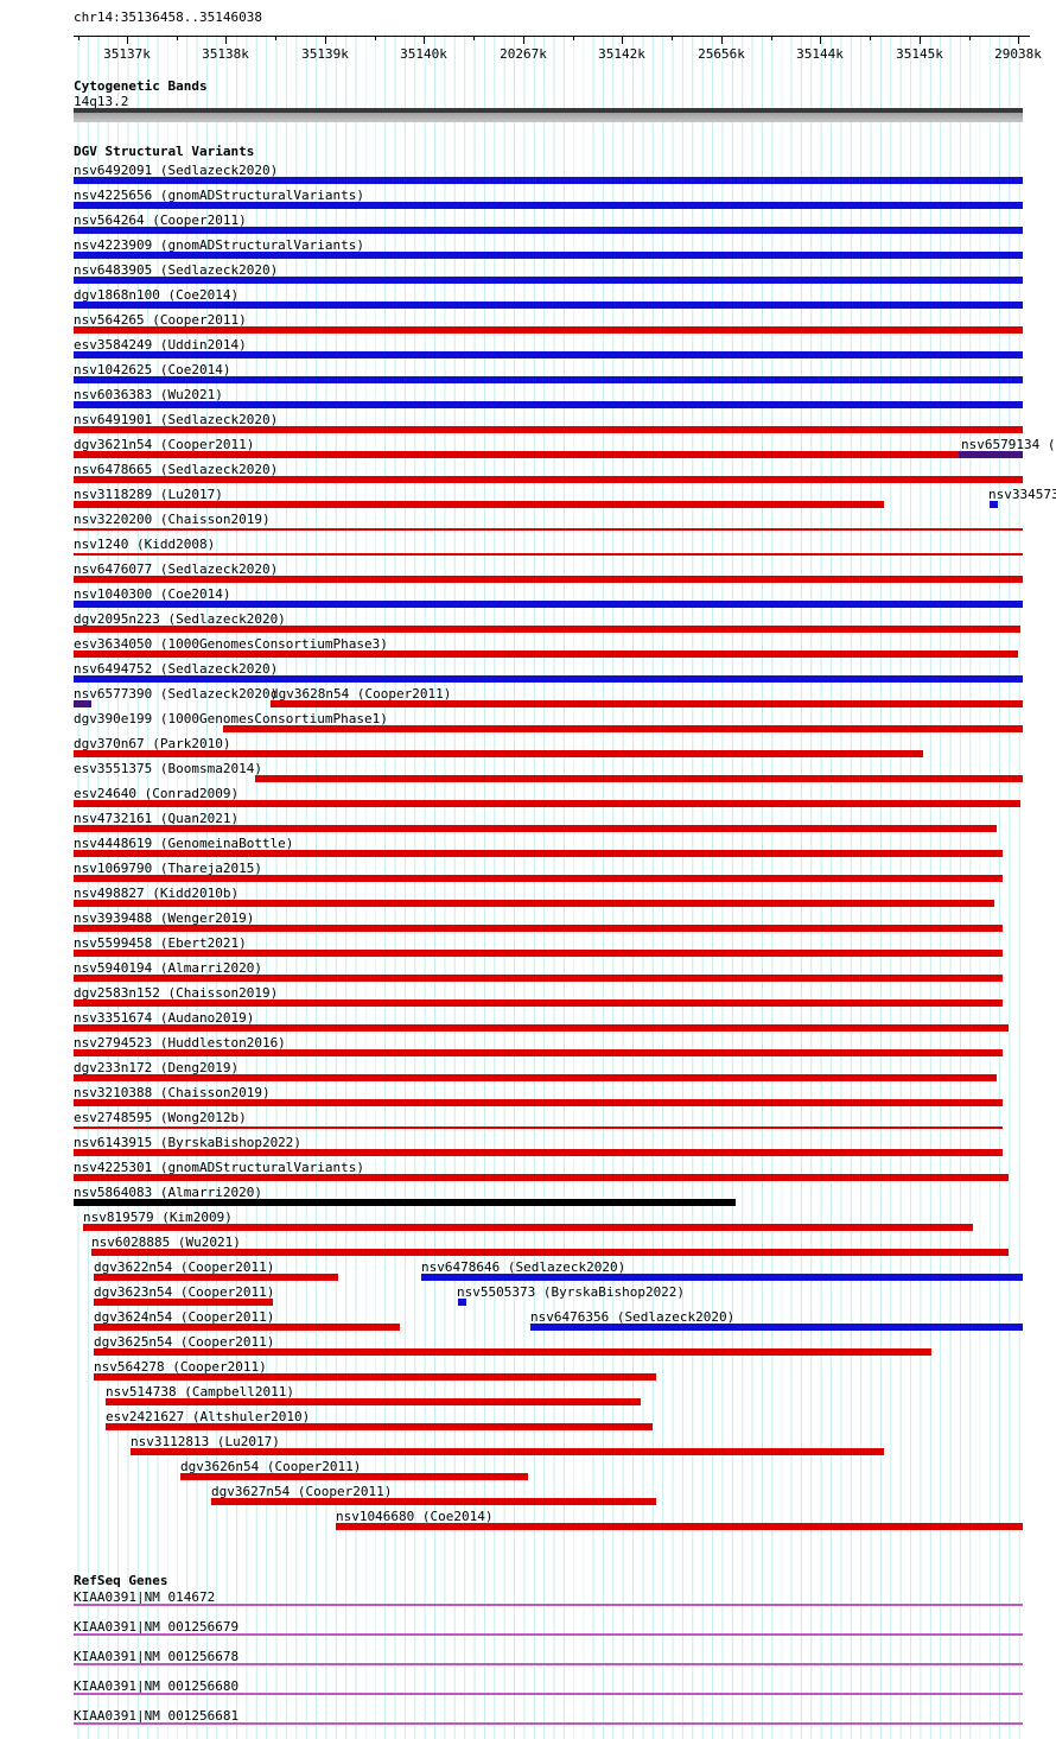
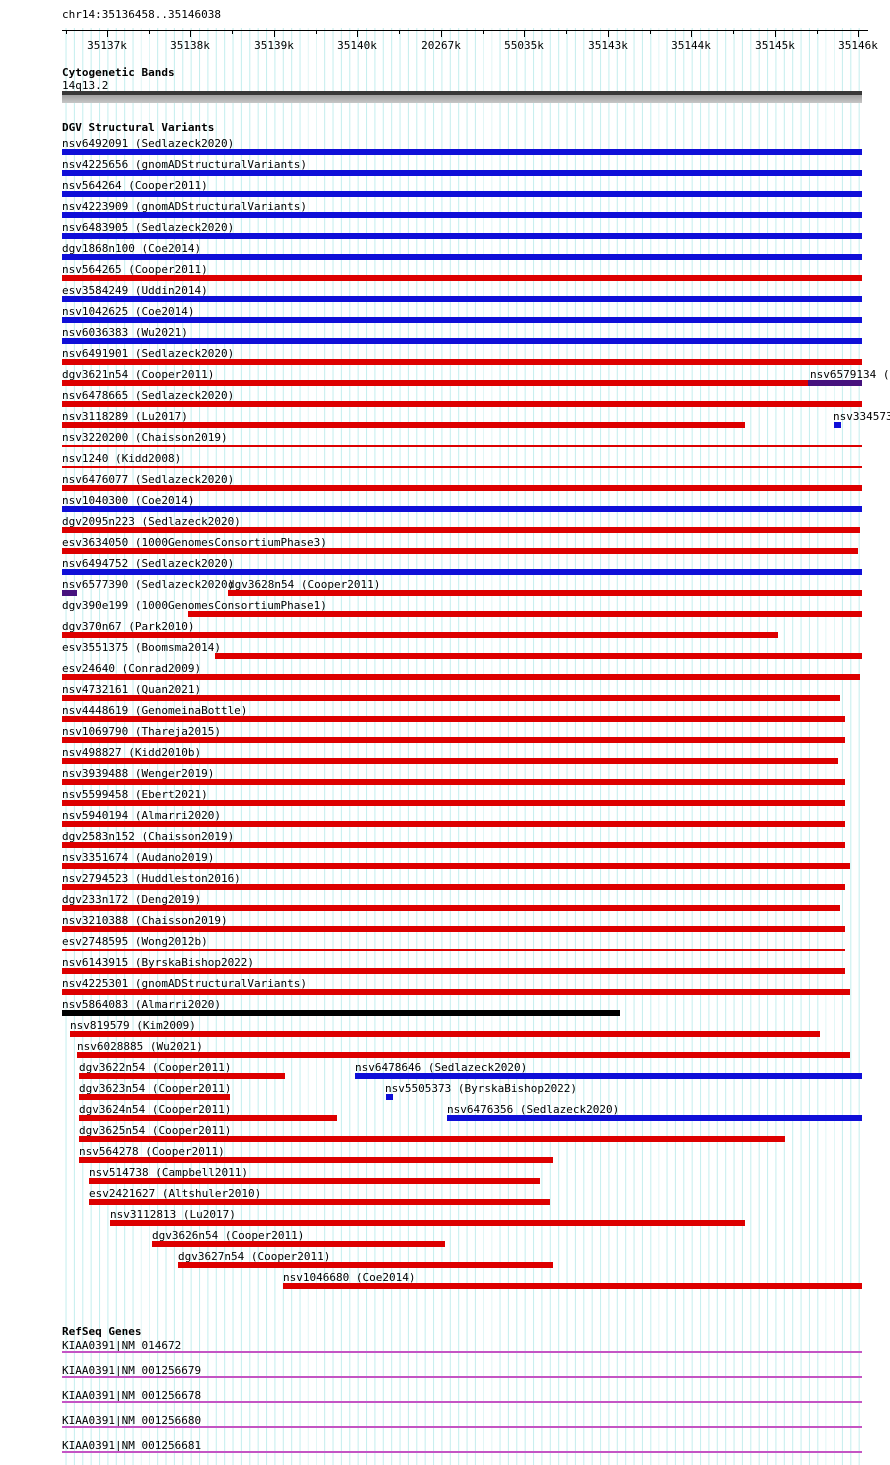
  chr14:35136458..35146038
  35137k
  35138k
  35139k
  35140k
  20267k
- 35142k
+ 55035k
- 25656k
+ 35143k
  35144k
  35145k
- 29038k
+ 35146k
  Cytogenetic Bands
  14q13.2
  DGV Structural Variants
  nsv6492091 (Sedlazeck2020)
  nsv4225656 (gnomADStructuralVariants)
  nsv564264 (Cooper2011)
  nsv4223909 (gnomADStructuralVariants)
  nsv6483905 (Sedlazeck2020)
  dgv1868n100 (Coe2014)
  nsv564265 (Cooper2011)
  esv3584249 (Uddin2014)
  nsv1042625 (Coe2014)
  nsv6036383 (Wu2021)
  nsv6491901 (Sedlazeck2020)
  dgv3621n54 (Cooper2011)
  nsv6579134 (
  nsv6478665 (Sedlazeck2020)
  nsv3118289 (Lu2017)
  nsv334573
  nsv3220200 (Chaisson2019)
  nsv1240 (Kidd2008)
  nsv6476077 (Sedlazeck2020)
  nsv1040300 (Coe2014)
  dgv2095n223 (Sedlazeck2020)
  esv3634050 (1000GenomesConsortiumPhase3)
  nsv6494752 (Sedlazeck2020)
  nsv6577390 (Sedlazeck2020)
  dgv3628n54 (Cooper2011)
  dgv390e199 (1000GenomesConsortiumPhase1)
  dgv370n67 (Park2010)
  esv3551375 (Boomsma2014)
  esv24640 (Conrad2009)
  nsv4732161 (Quan2021)
  nsv4448619 (GenomeinaBottle)
  nsv1069790 (Thareja2015)
  nsv498827 (Kidd2010b)
  nsv3939488 (Wenger2019)
  nsv5599458 (Ebert2021)
  nsv5940194 (Almarri2020)
  dgv2583n152 (Chaisson2019)
  nsv3351674 (Audano2019)
  nsv2794523 (Huddleston2016)
  dgv233n172 (Deng2019)
  nsv3210388 (Chaisson2019)
  esv2748595 (Wong2012b)
  nsv6143915 (ByrskaBishop2022)
  nsv4225301 (gnomADStructuralVariants)
  nsv5864083 (Almarri2020)
  nsv819579 (Kim2009)
  nsv6028885 (Wu2021)
  dgv3622n54 (Cooper2011)
  nsv6478646 (Sedlazeck2020)
  dgv3623n54 (Cooper2011)
  nsv5505373 (ByrskaBishop2022)
  dgv3624n54 (Cooper2011)
  nsv6476356 (Sedlazeck2020)
  dgv3625n54 (Cooper2011)
  nsv564278 (Cooper2011)
  nsv514738 (Campbell2011)
  esv2421627 (Altshuler2010)
  nsv3112813 (Lu2017)
  dgv3626n54 (Cooper2011)
  dgv3627n54 (Cooper2011)
  nsv1046680 (Coe2014)
  RefSeq Genes
  KIAA0391|NM_014672
  KIAA0391|NM_001256679
  KIAA0391|NM_001256678
  KIAA0391|NM_001256680
  KIAA0391|NM_001256681
